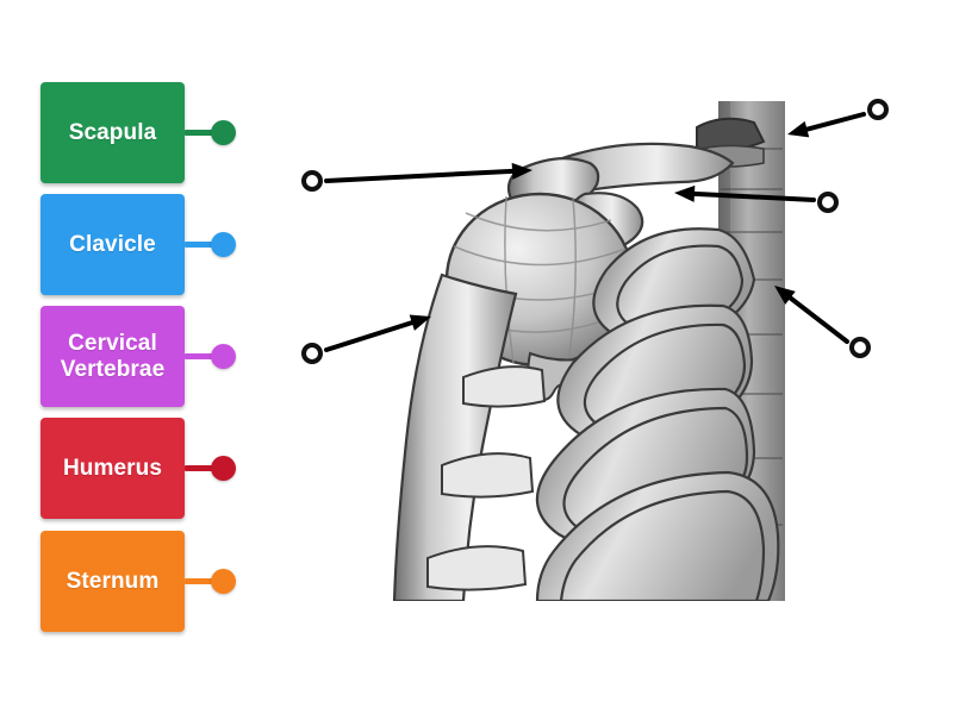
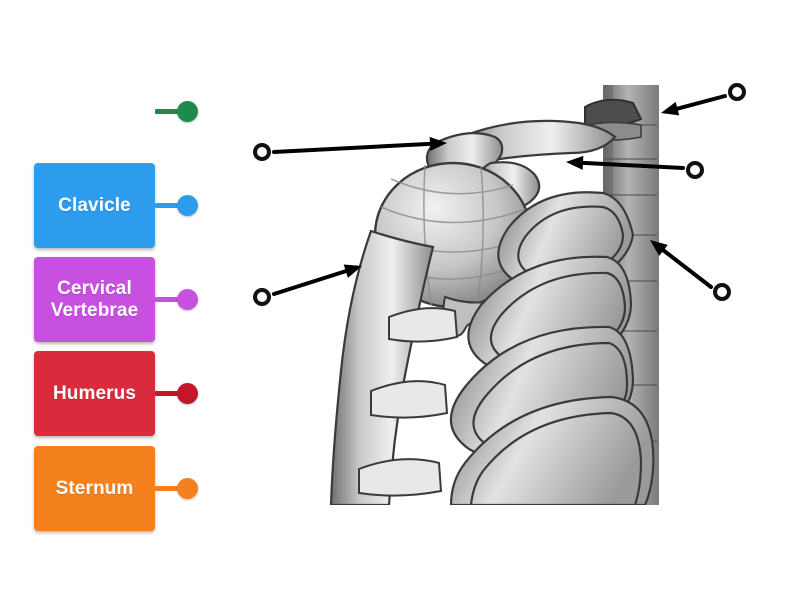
- Scapula
  Clavicle
  Cervical
  Vertebrae
  Humerus
  Sternum
